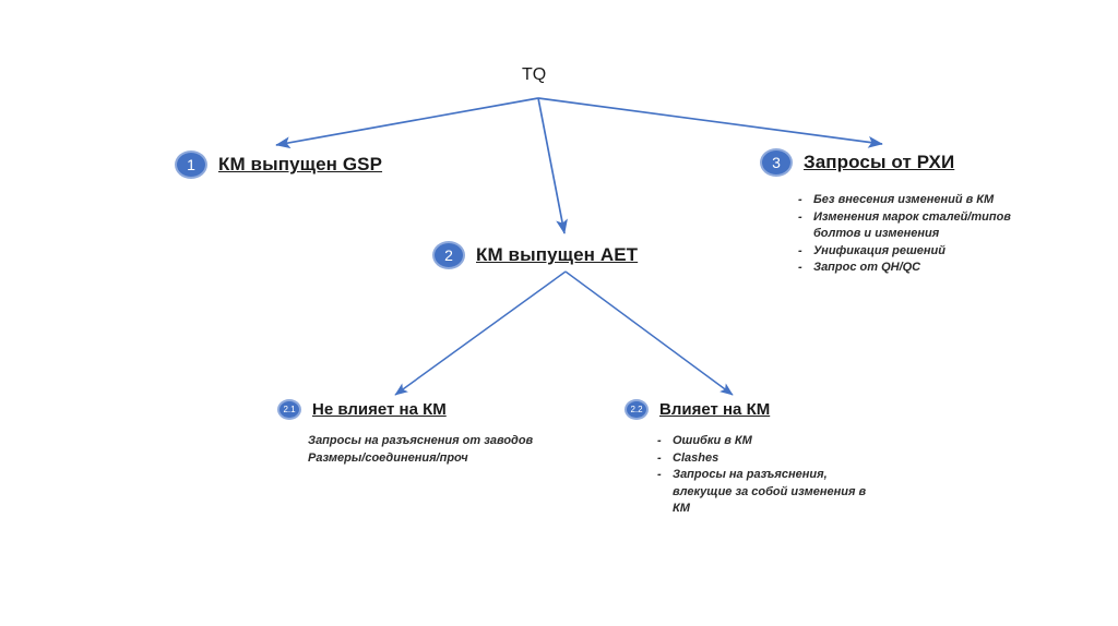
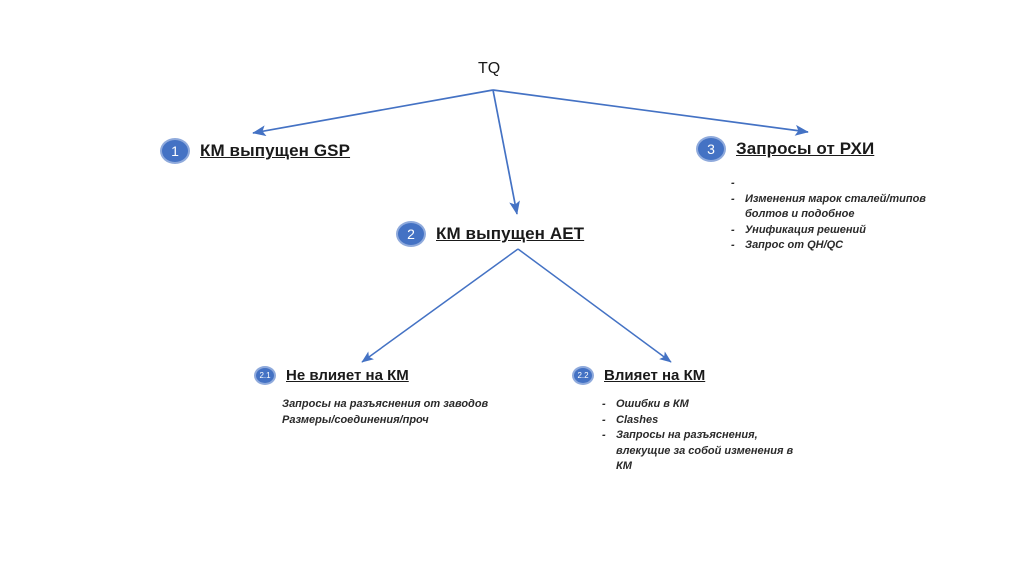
  TQ
  1
  КМ выпущен GSP
  2
  КМ выпущен AET
  3
  Запросы от РХИ
  -
- Без внесения изменений в КМ
  -
- Изменения марок сталей/типов болтов и изменения
+ Изменения марок сталей/типов болтов и подобное
  -
  Унификация решений
  -
  Запрос от QH/QC
  2.1
  Не влияет на КМ
  Запросы на разъяснения от заводов
  Размеры/соединения/проч
  2.2
  Влияет на КМ
  -
  Ошибки в КМ
  -
  Clashes
  -
  Запросы на разъяснения, влекущие за собой изменения в КМ
